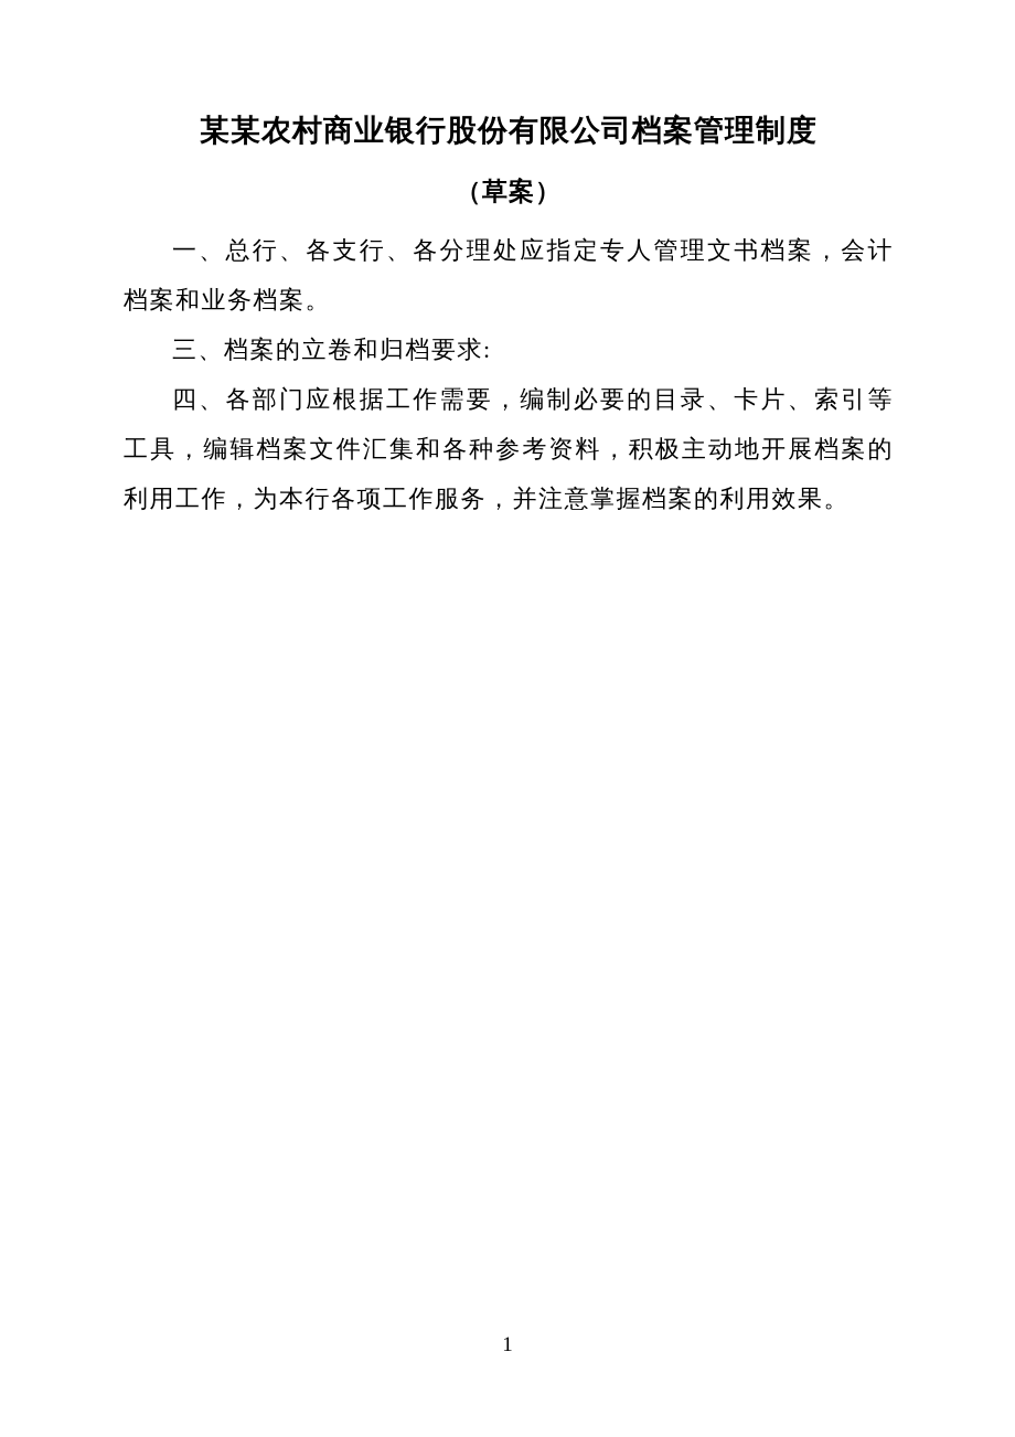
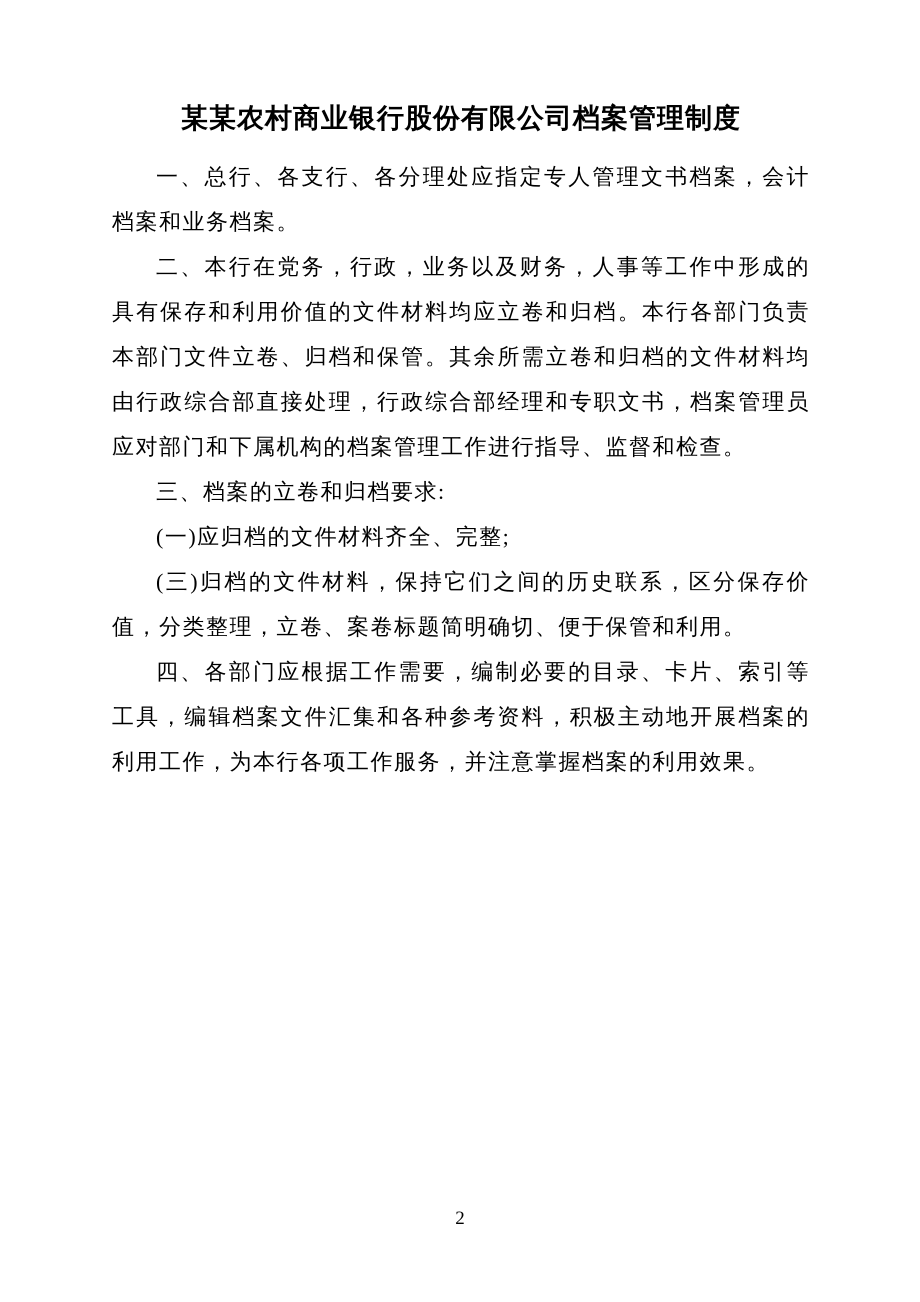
  某某农村商业银行股份有限公司档案管理制度
- （草案）
  一、总行、各支行、各分理处应指定专人管理文书档案，会计档案和业务档案。
+ 二、本行在党务，行政，业务以及财务，人事等工作中形成的具有保存和利用价值的文件材料均应立卷和归档。本行各部门负责本部门文件立卷、归档和保管。其余所需立卷和归档的文件材料均由行政综合部直接处理，行政综合部经理和专职文书，档案管理员应对部门和下属机构的档案管理工作进行指导、监督和检查。
  三、档案的立卷和归档要求:
+ (一)应归档的文件材料齐全、完整;
+ (三)归档的文件材料，保持它们之间的历史联系，区分保存价值，分类整理，立卷、案卷标题简明确切、便于保管和利用。
  四、各部门应根据工作需要，编制必要的目录、卡片、索引等工具，编辑档案文件汇集和各种参考资料，积极主动地开展档案的利用工作，为本行各项工作服务，并注意掌握档案的利用效果。
- 1
+ 2
